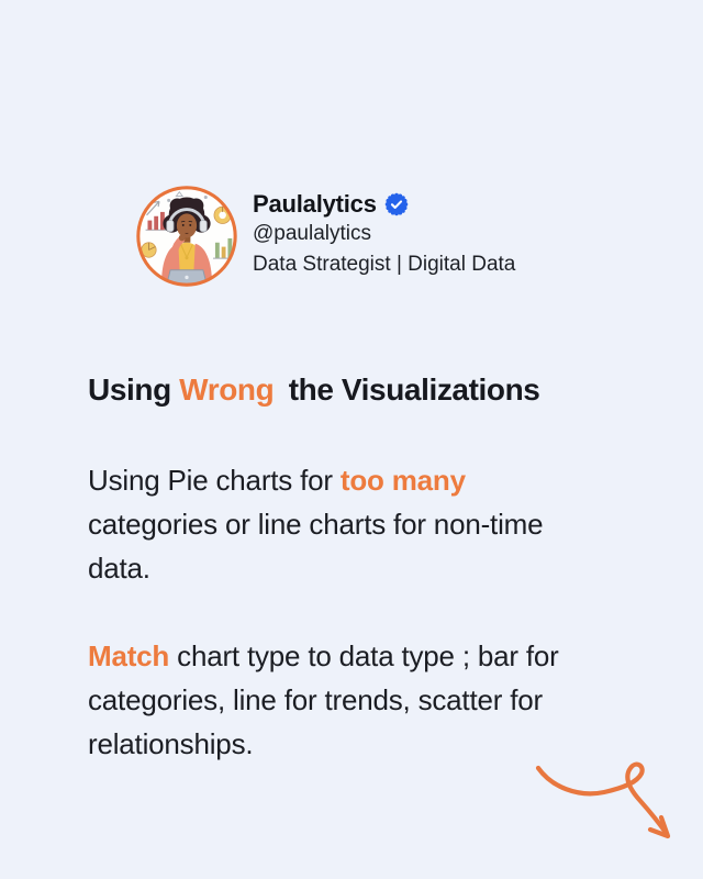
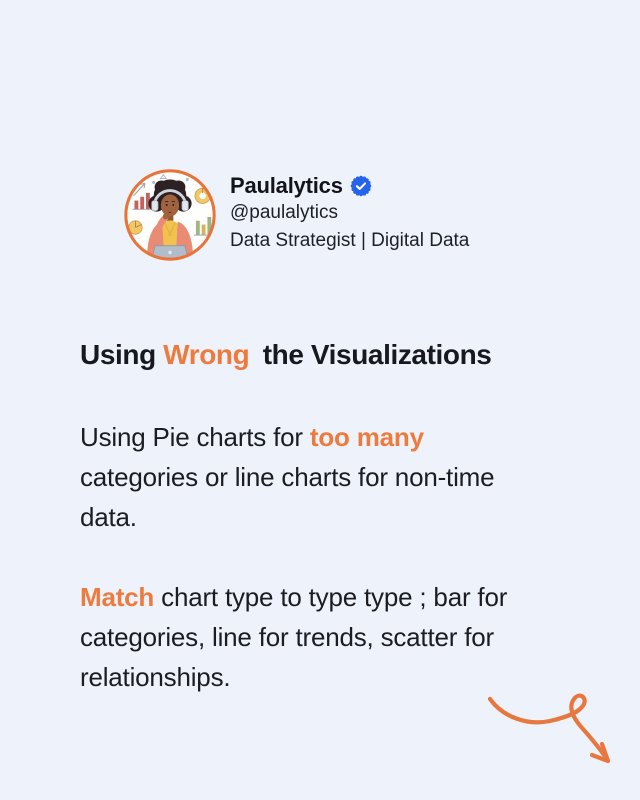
  Paulalytics
  @paulalytics
  Data Strategist | Digital Data
  Using Wrong the Visualizations
  Using Pie charts for too many
  categories or line charts for non-time
  data.
- Match chart type to data type ; bar for
+ Match chart type to type type ; bar for
  categories, line for trends, scatter for
  relationships.
